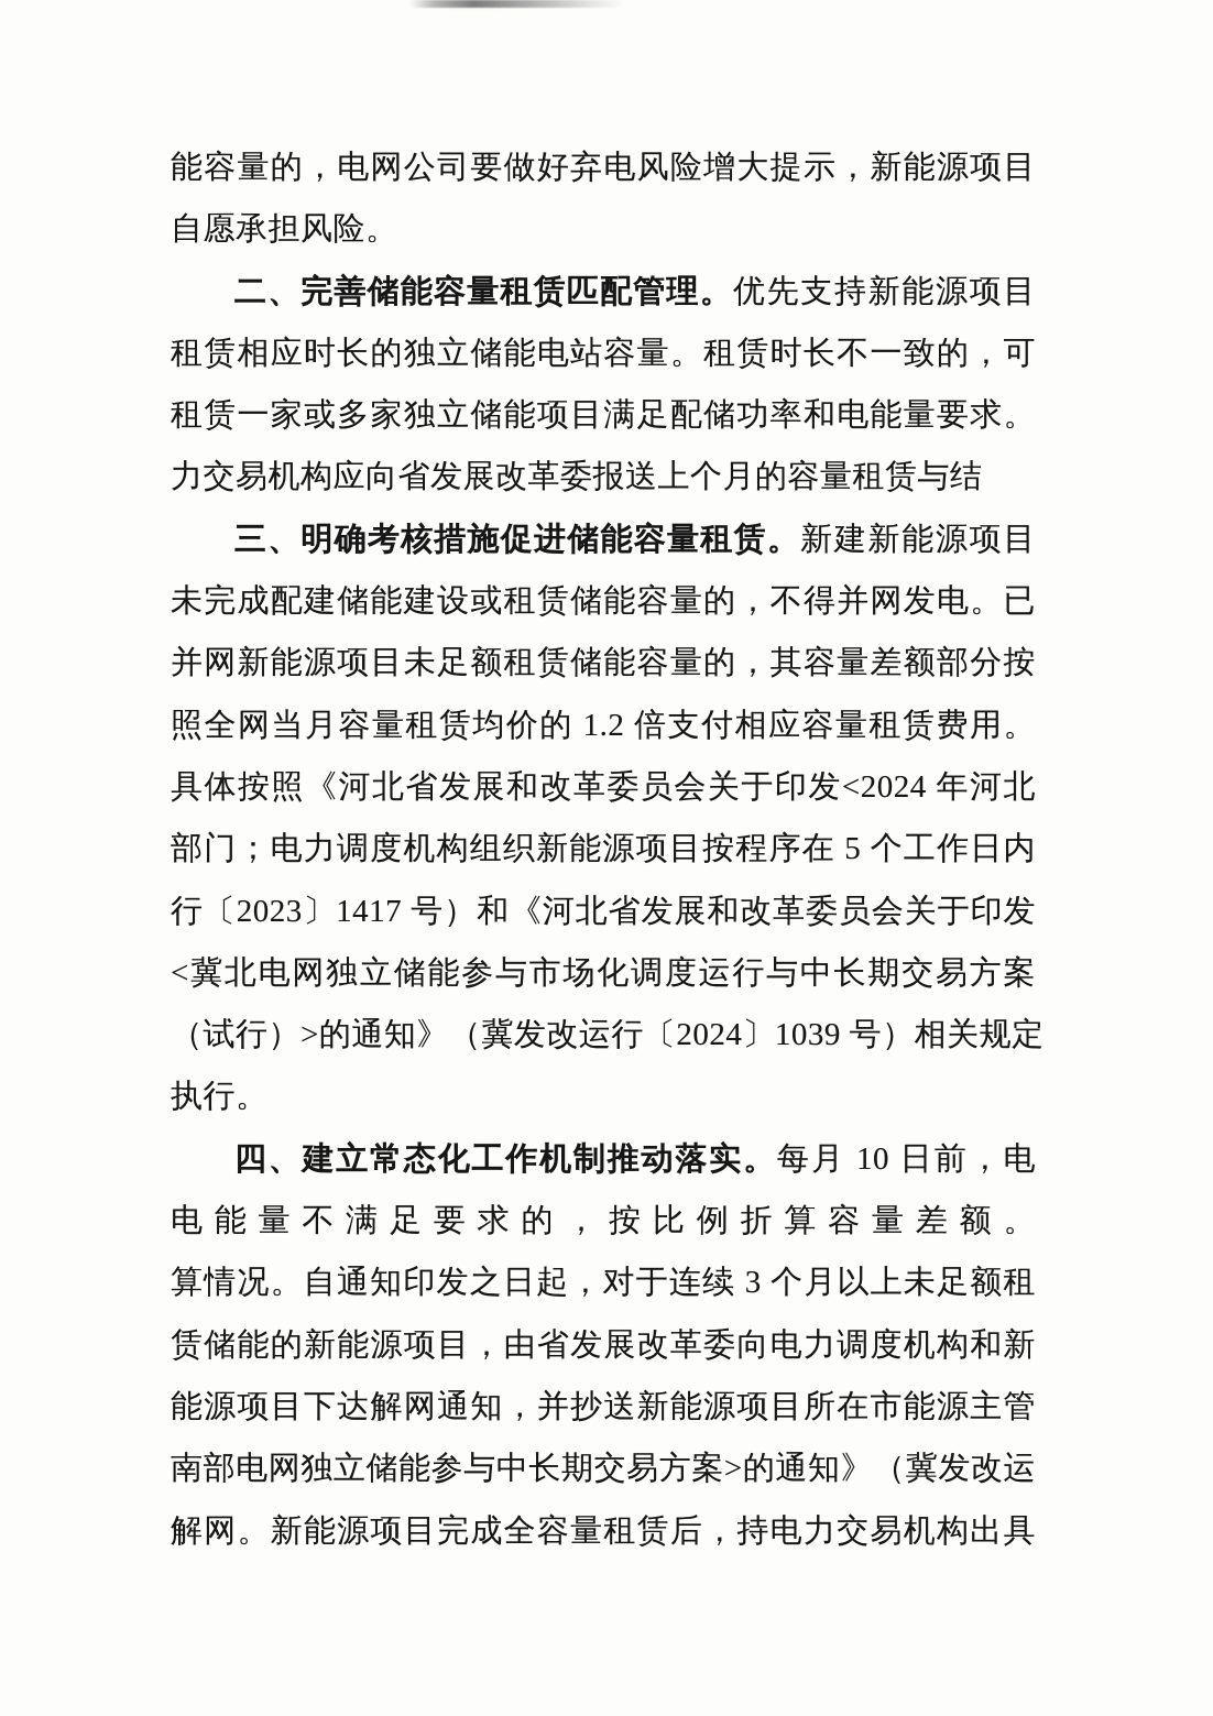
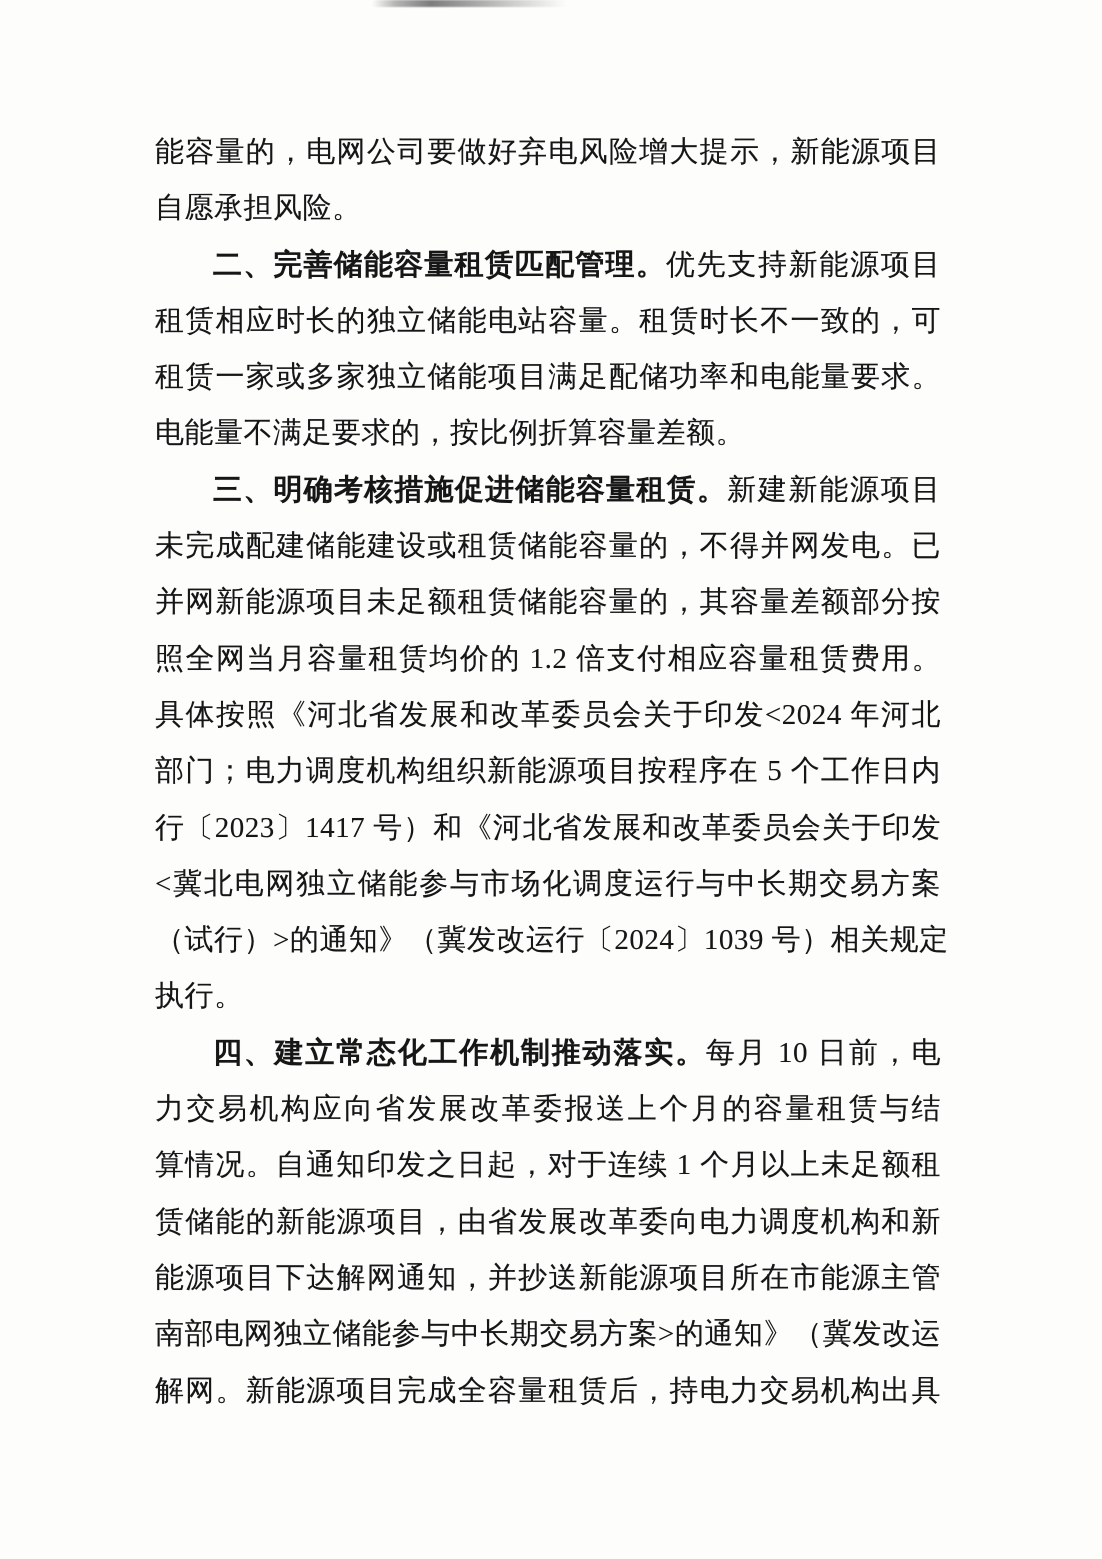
  能容量的，电网公司要做好弃电风险增大提示，新能源项目
  自愿承担风险。
  二、完善储能容量租赁匹配管理。优先支持新能源项目
  租赁相应时长的独立储能电站容量。租赁时长不一致的，可
  租赁一家或多家独立储能项目满足配储功率和电能量要求。
- 力交易机构应向省发展改革委报送上个月的容量租赁与结
+ 电能量不满足要求的，按比例折算容量差额。
  三、明确考核措施促进储能容量租赁。新建新能源项目
  未完成配建储能建设或租赁储能容量的，不得并网发电。已
  并网新能源项目未足额租赁储能容量的，其容量差额部分按
  照全网当月容量租赁均价的 1.2 倍支付相应容量租赁费用。
  具体按照《河北省发展和改革委员会关于印发<2024 年河北
  部门；电力调度机构组织新能源项目按程序在 5 个工作日内
  行〔2023〕1417 号）和《河北省发展和改革委员会关于印发
  <冀北电网独立储能参与市场化调度运行与中长期交易方案
  （试行）>的通知》（冀发改运行〔2024〕1039 号）相关规定
  执行。
  四、建立常态化工作机制推动落实。每月 10 日前，电
- 电能量不满足要求的，按比例折算容量差额。
+ 力交易机构应向省发展改革委报送上个月的容量租赁与结
- 算情况。自通知印发之日起，对于连续 3 个月以上未足额租
+ 算情况。自通知印发之日起，对于连续 1 个月以上未足额租
  赁储能的新能源项目，由省发展改革委向电力调度机构和新
  能源项目下达解网通知，并抄送新能源项目所在市能源主管
  南部电网独立储能参与中长期交易方案>的通知》（冀发改运
  解网。新能源项目完成全容量租赁后，持电力交易机构出具
